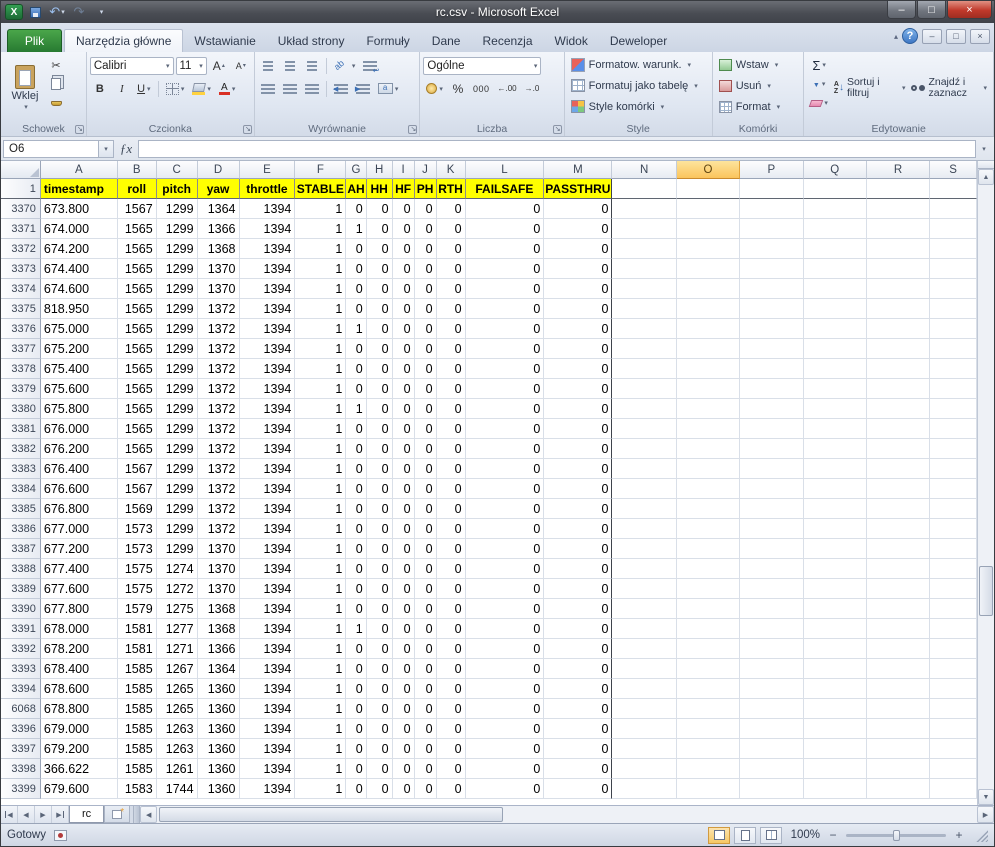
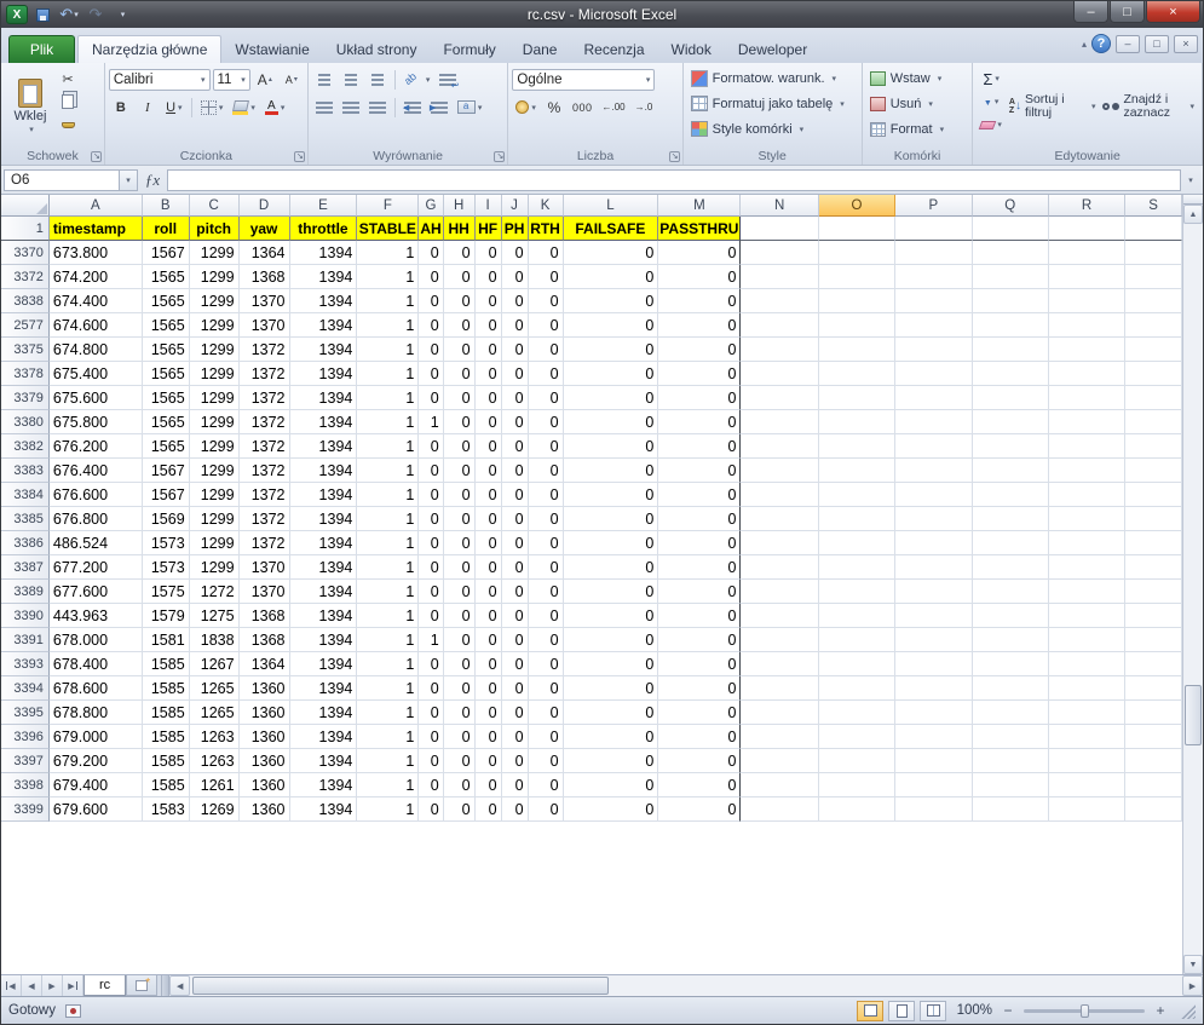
  X
  ↶
  ↷
  rc.csv - Microsoft Excel
  –
  □
  ×
  Plik
  Narzędzia główne
  Wstawianie
  Układ strony
  Formuły
  Dane
  Recenzja
  Widok
  Deweloper
  ▴
  ?
  –
  □
  ×
  Wklej
  ✂
  Schowek
  Calibri
  11
  A
  A
  B
  I
  U
  A
  Czcionka
  Wyrównanie
  Ogólne
  %
  000
  Liczba
  Formatow. warunk.
  Formatuj jako tabelę
  Style komórki
  Style
  Wstaw
  Usuń
  Format
  Komórki
  Σ
  Sortuj i filtruj
  Znajdź i zaznacz
  Edytowanie
  O6
  ƒx
  	A	B	C	D	E	F	G	H	I	J	K	L	M	N	O	P	Q	R	S
  1	timestamp	roll	pitch	yaw	throttle	STABLE	AH	HH	HF	PH	RTH	FAILSAFE	PASSTHRU
  3370	673.800	1567	1299	1364	1394	1	0	0	0	0	0	0	0
- 3371	674.000	1565	1299	1366	1394	1	1	0	0	0	0	0	0
  3372	674.200	1565	1299	1368	1394	1	0	0	0	0	0	0	0
- 3373	674.400	1565	1299	1370	1394	1	0	0	0	0	0	0	0
+ 3838	674.400	1565	1299	1370	1394	1	0	0	0	0	0	0	0
- 3374	674.600	1565	1299	1370	1394	1	0	0	0	0	0	0	0
+ 2577	674.600	1565	1299	1370	1394	1	0	0	0	0	0	0	0
- 3375	818.950	1565	1299	1372	1394	1	0	0	0	0	0	0	0
+ 3375	674.800	1565	1299	1372	1394	1	0	0	0	0	0	0	0
- 3376	675.000	1565	1299	1372	1394	1	1	0	0	0	0	0	0
- 3377	675.200	1565	1299	1372	1394	1	0	0	0	0	0	0	0
  3378	675.400	1565	1299	1372	1394	1	0	0	0	0	0	0	0
  3379	675.600	1565	1299	1372	1394	1	0	0	0	0	0	0	0
  3380	675.800	1565	1299	1372	1394	1	1	0	0	0	0	0	0
- 3381	676.000	1565	1299	1372	1394	1	0	0	0	0	0	0	0
  3382	676.200	1565	1299	1372	1394	1	0	0	0	0	0	0	0
  3383	676.400	1567	1299	1372	1394	1	0	0	0	0	0	0	0
  3384	676.600	1567	1299	1372	1394	1	0	0	0	0	0	0	0
  3385	676.800	1569	1299	1372	1394	1	0	0	0	0	0	0	0
- 3386	677.000	1573	1299	1372	1394	1	0	0	0	0	0	0	0
+ 3386	486.524	1573	1299	1372	1394	1	0	0	0	0	0	0	0
  3387	677.200	1573	1299	1370	1394	1	0	0	0	0	0	0	0
- 3388	677.400	1575	1274	1370	1394	1	0	0	0	0	0	0	0
  3389	677.600	1575	1272	1370	1394	1	0	0	0	0	0	0	0
- 3390	677.800	1579	1275	1368	1394	1	0	0	0	0	0	0	0
+ 3390	443.963	1579	1275	1368	1394	1	0	0	0	0	0	0	0
- 3391	678.000	1581	1277	1368	1394	1	1	0	0	0	0	0	0
+ 3391	678.000	1581	1838	1368	1394	1	1	0	0	0	0	0	0
- 3392	678.200	1581	1271	1366	1394	1	0	0	0	0	0	0	0
  3393	678.400	1585	1267	1364	1394	1	0	0	0	0	0	0	0
  3394	678.600	1585	1265	1360	1394	1	0	0	0	0	0	0	0
- 6068	678.800	1585	1265	1360	1394	1	0	0	0	0	0	0	0
+ 3395	678.800	1585	1265	1360	1394	1	0	0	0	0	0	0	0
  3396	679.000	1585	1263	1360	1394	1	0	0	0	0	0	0	0
  3397	679.200	1585	1263	1360	1394	1	0	0	0	0	0	0	0
- 3398	366.622	1585	1261	1360	1394	1	0	0	0	0	0	0	0
+ 3398	679.400	1585	1261	1360	1394	1	0	0	0	0	0	0	0
- 3399	679.600	1583	1744	1360	1394	1	0	0	0	0	0	0	0
+ 3399	679.600	1583	1269	1360	1394	1	0	0	0	0	0	0	0
  rc
  Gotowy
  100%
  −
  +
